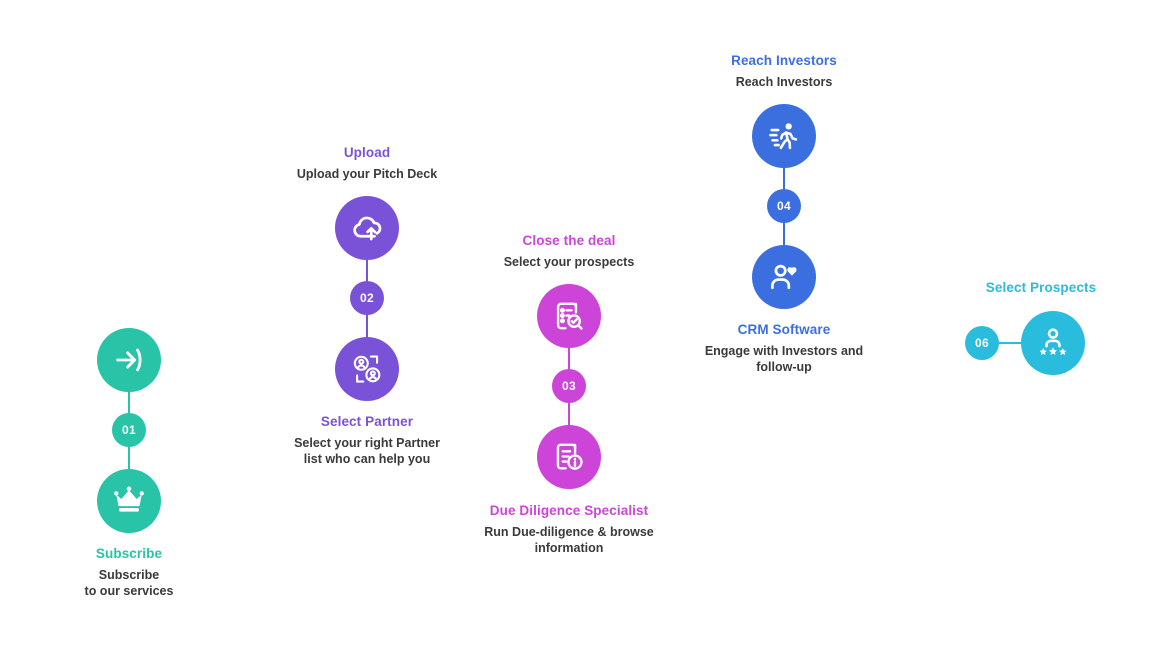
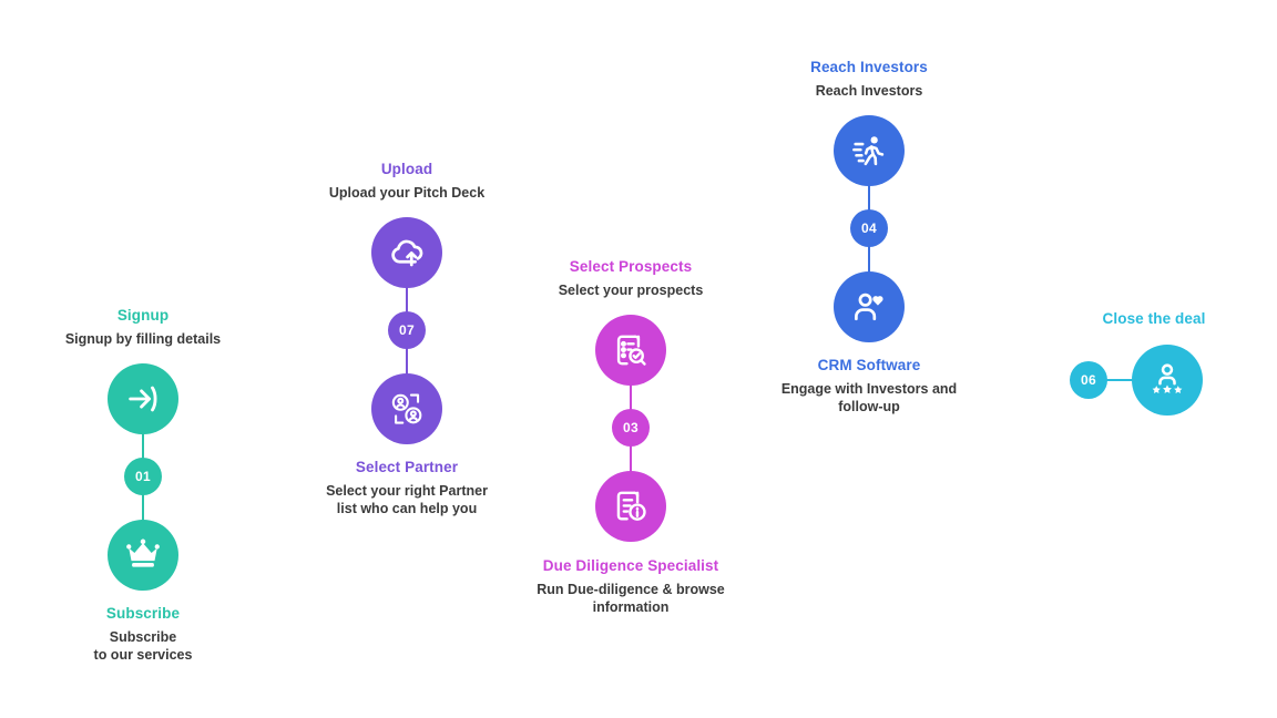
+ Signup
+ Signup by filling details
  01
  Subscribe
  Subscribe
  to our services
  Upload
  Upload your Pitch Deck
- 02
+ 07
  Select Partner
  Select your right Partner
  list who can help you
- Close the deal
+ Select Prospects
  Select your prospects
  03
  Due Diligence Specialist
  Run Due-diligence & browse
  information
  Reach Investors
  Reach Investors
  04
  CRM Software
  Engage with Investors and
  follow-up
- Select Prospects
+ Close the deal
  06
